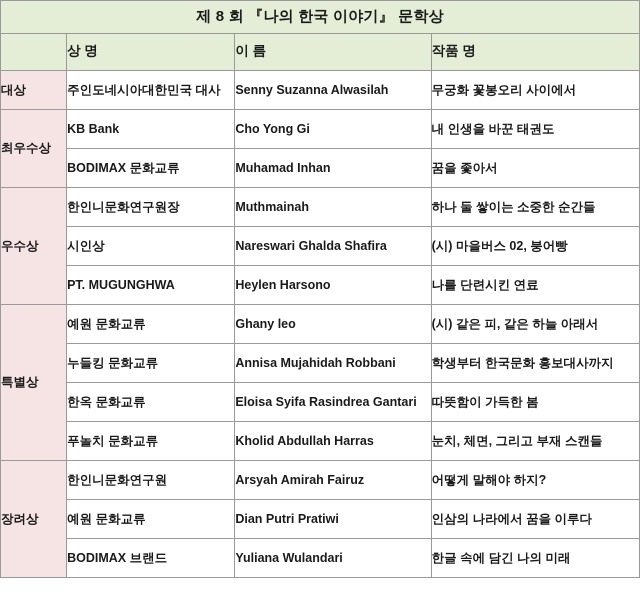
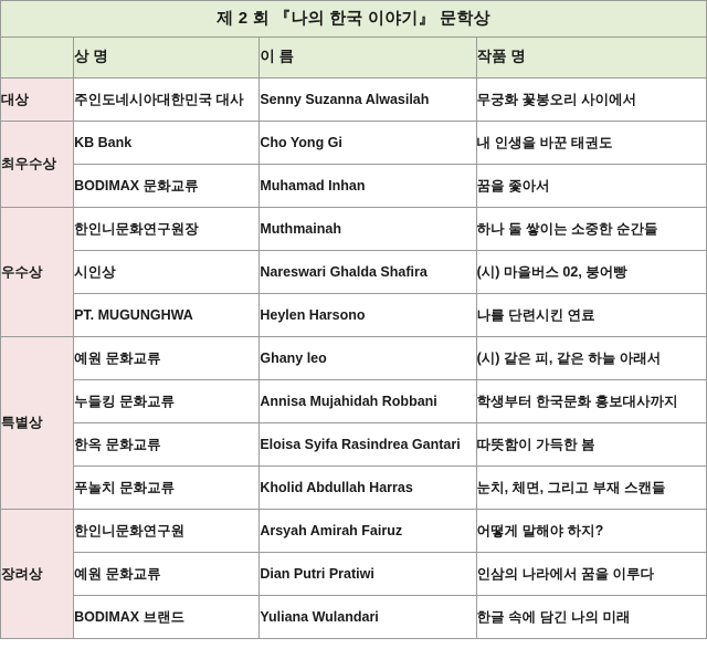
- 제 8 회 『나의 한국 이야기』 문학상
+ 제 2 회 『나의 한국 이야기』 문학상
  	상 명	이 름	작품 명
  대상	주인도네시아대한민국 대사	Senny Suzanna Alwasilah	무궁화 꽃봉오리 사이에서
  최우수상	KB Bank	Cho Yong Gi	내 인생을 바꾼 태권도
  BODIMAX 문화교류	Muhamad Inhan	꿈을 좇아서
  우수상	한인니문화연구원장	Muthmainah	하나 둘 쌓이는 소중한 순간들
  시인상	Nareswari Ghalda Shafira	(시) 마을버스 02, 붕어빵
  PT. MUGUNGHWA	Heylen Harsono	나를 단련시킨 연료
  특별상	예원 문화교류	Ghany leo	(시) 같은 피, 같은 하늘 아래서
  누들킹 문화교류	Annisa Mujahidah Robbani	학생부터 한국문화 홍보대사까지
  한옥 문화교류	Eloisa Syifa Rasindrea Gantari	따뜻함이 가득한 봄
  푸놀치 문화교류	Kholid Abdullah Harras	눈치, 체면, 그리고 부재 스캔들
  장려상	한인니문화연구원	Arsyah Amirah Fairuz	어떻게 말해야 하지?
  예원 문화교류	Dian Putri Pratiwi	인삼의 나라에서 꿈을 이루다
  BODIMAX 브랜드	Yuliana Wulandari	한글 속에 담긴 나의 미래
